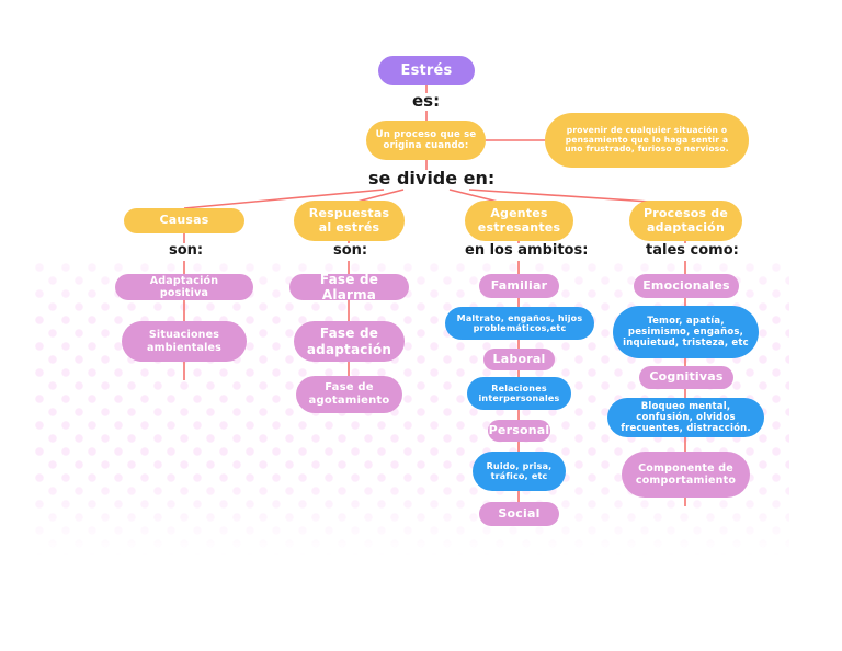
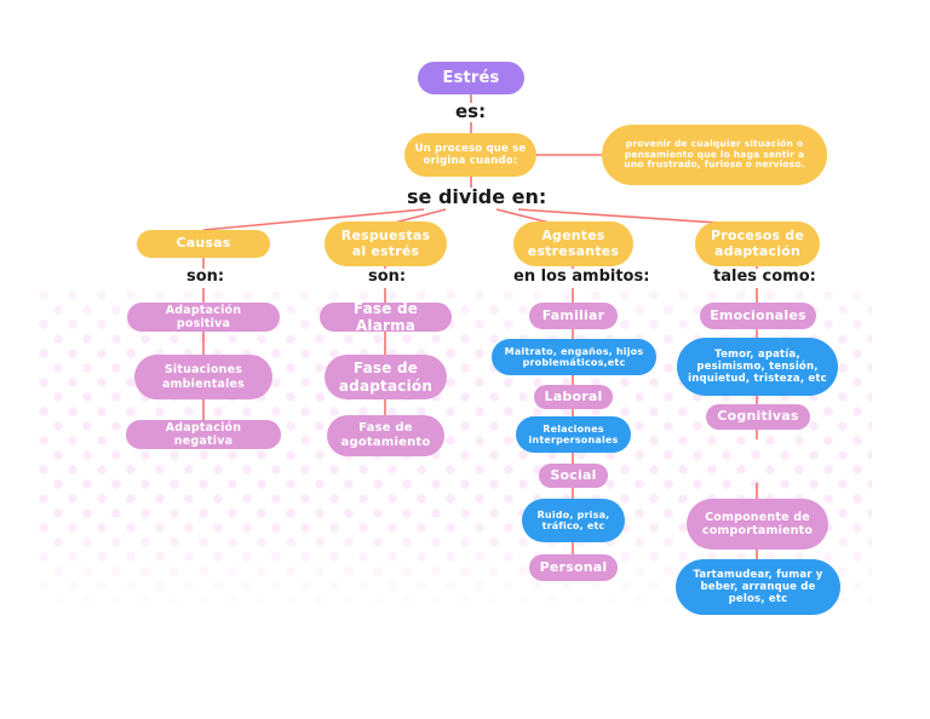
  Estrés
  es:
  Un proceso que se origina cuando:
  provenir de cualquier situación o pensamiento que lo haga sentir a uno frustrado, furioso o nervioso.
  se divide en:
  Causas
  Respuestas al estrés
  Agentes estresantes
  Procesos de adaptación
  son:
  son:
  en los ambitos:
  tales como:
  Adaptación positiva
  Situaciones ambientales
+ Adaptación negativa
  Fase de Alarma
  Fase de adaptación
  Fase de agotamiento
  Familiar
  Maltrato, engaños, hijos problemáticos,etc
  Laboral
  Relaciones interpersonales
- Personal
+ Social
  Ruido, prisa, tráfico, etc
- Social
+ Personal
  Emocionales
- Temor, apatía, pesimismo, engaños, inquietud, tristeza, etc
+ Temor, apatía, pesimismo, tensión, inquietud, tristeza, etc
  Cognitivas
- Bloqueo mental, confusión, olvidos frecuentes, distracción.
  Componente de comportamiento
+ Tartamudear, fumar y beber, arranque de pelos, etc
